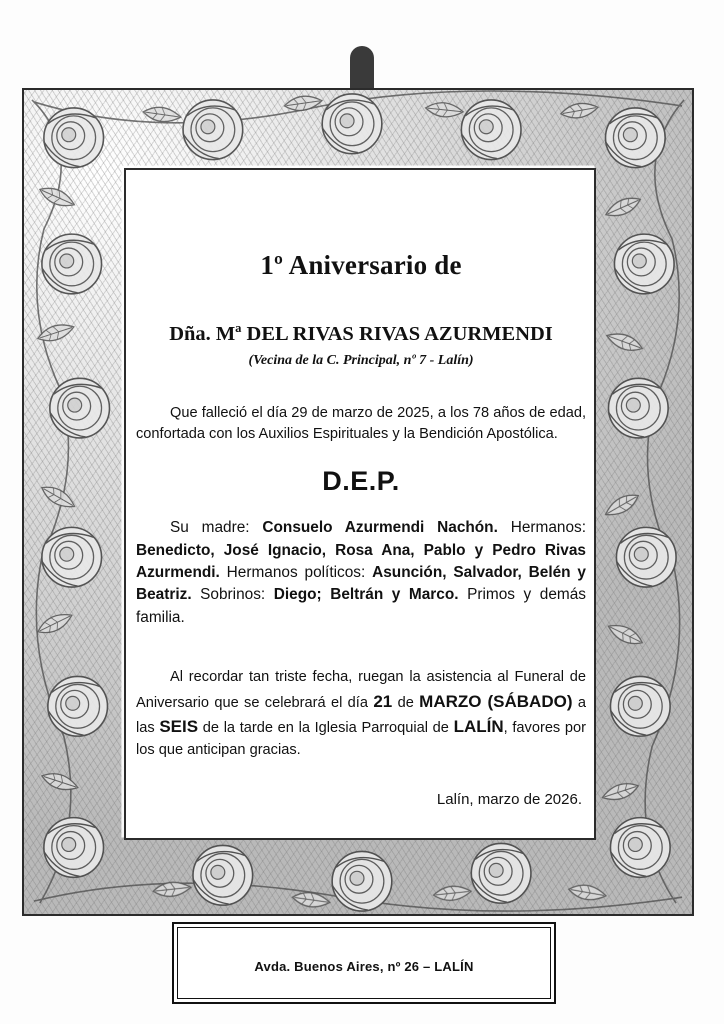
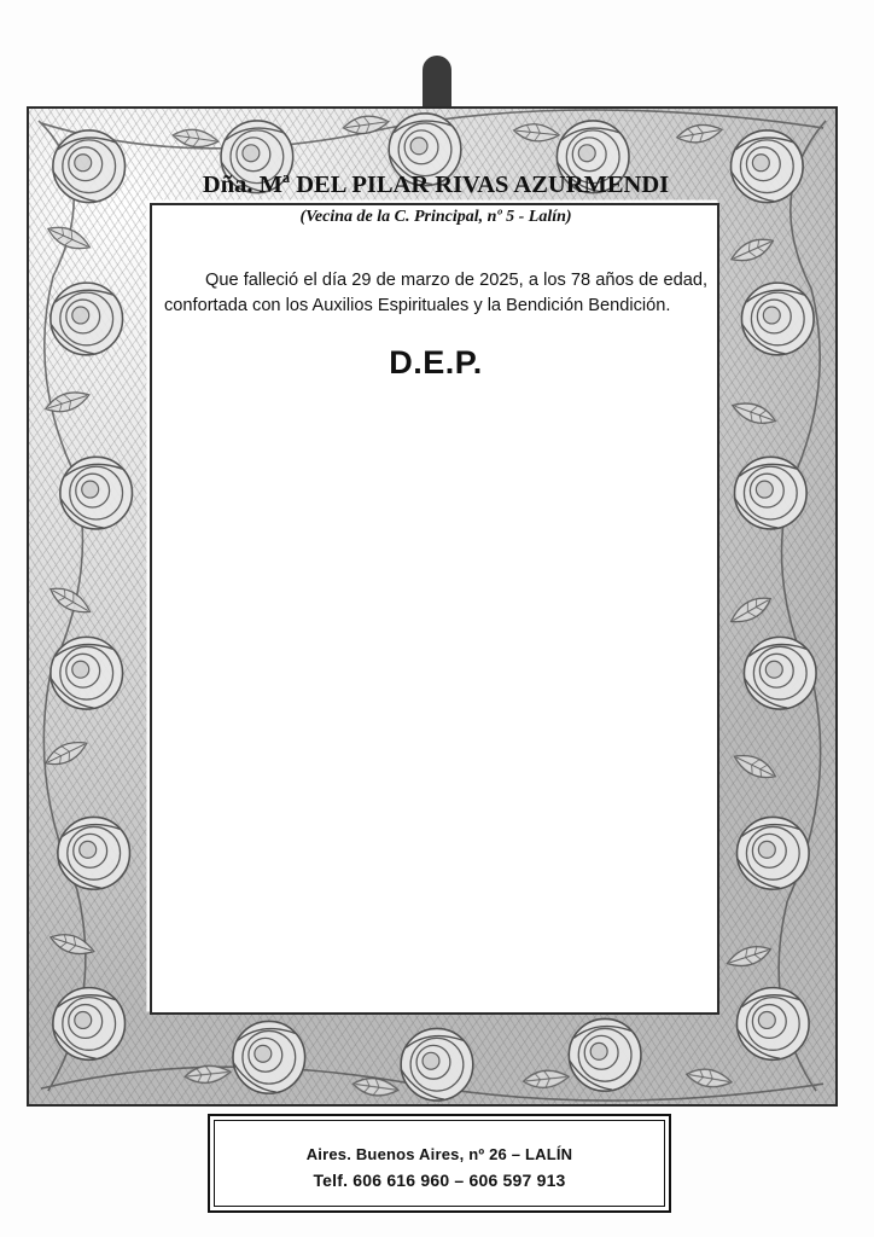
- 1º Aniversario de
- Dña. Mª DEL RIVAS RIVAS AZURMENDI
+ Dña. Mª DEL PILAR RIVAS AZURMENDI
- (Vecina de la C. Principal, nº 7 - Lalín)
+ (Vecina de la C. Principal, nº 5 - Lalín)
- Que falleció el día 29 de marzo de 2025, a los 78 años de edad, confortada con los Auxilios Espirituales y la Bendición Apostólica.
+ Que falleció el día 29 de marzo de 2025, a los 78 años de edad, confortada con los Auxilios Espirituales y la Bendición Bendición.
  D.E.P.
- Su madre: Consuelo Azurmendi Nachón. Hermanos: Benedicto, José Ignacio, Rosa Ana, Pablo y Pedro Rivas Azurmendi. Hermanos políticos: Asunción, Salvador, Belén y Beatriz. Sobrinos: Diego; Beltrán y Marco. Primos y demás familia.
- Al recordar tan triste fecha, ruegan la asistencia al Funeral de Aniversario que se celebrará el día 21 de MARZO (SÁBADO) a las SEIS de la tarde en la Iglesia Parroquial de LALÍN, favores por los que anticipan gracias.
- Lalín, marzo de 2026.
- Avda. Buenos Aires, nº 26 – LALÍN
+ Aires. Buenos Aires, nº 26 – LALÍN
+ Telf. 606 616 960 – 606 597 913
